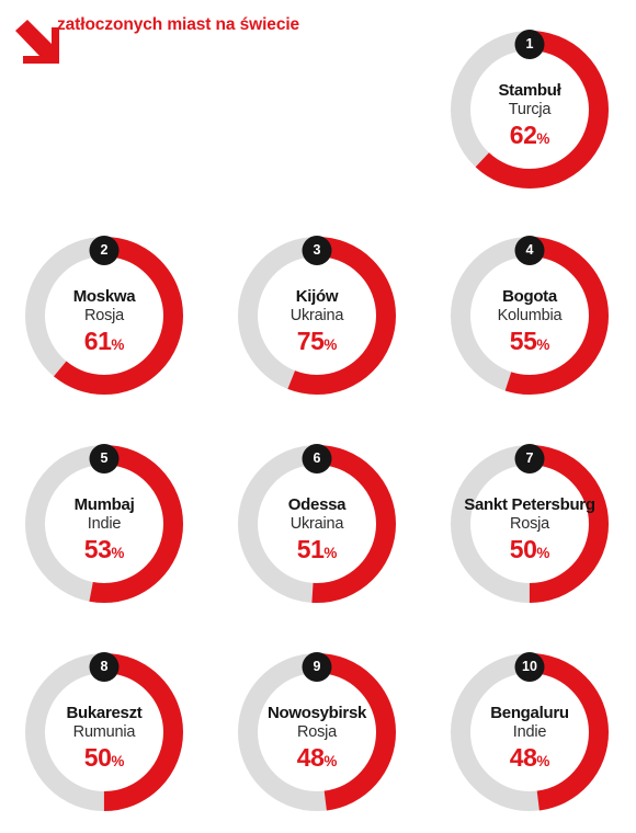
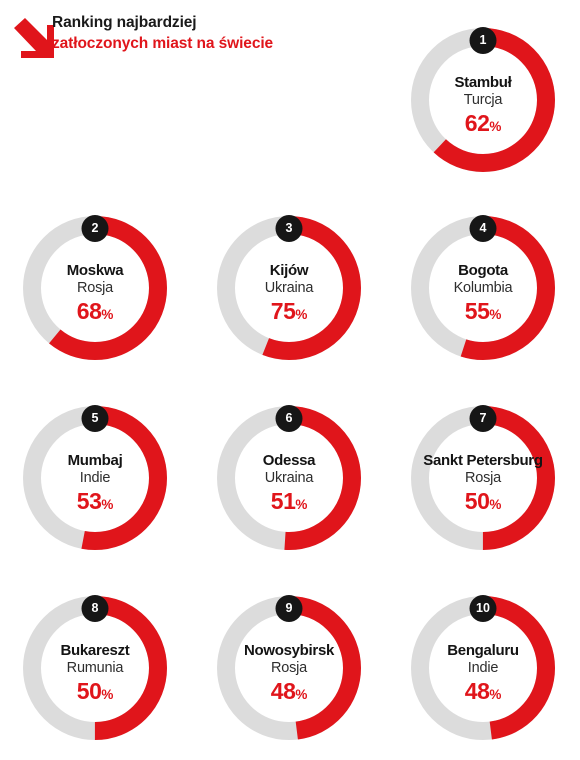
+ Ranking najbardziej
  zatłoczonych miast na świecie
  1
  Stambuł
  Turcja
  62%
  2
  Moskwa
  Rosja
- 61%
+ 68%
  3
  Kijów
  Ukraina
  75%
  4
  Bogota
  Kolumbia
  55%
  5
  Mumbaj
  Indie
  53%
  6
  Odessa
  Ukraina
  51%
  7
  Sankt Petersburg
  Rosja
  50%
  8
  Bukareszt
  Rumunia
  50%
  9
  Nowosybirsk
  Rosja
  48%
  10
  Bengaluru
  Indie
  48%
